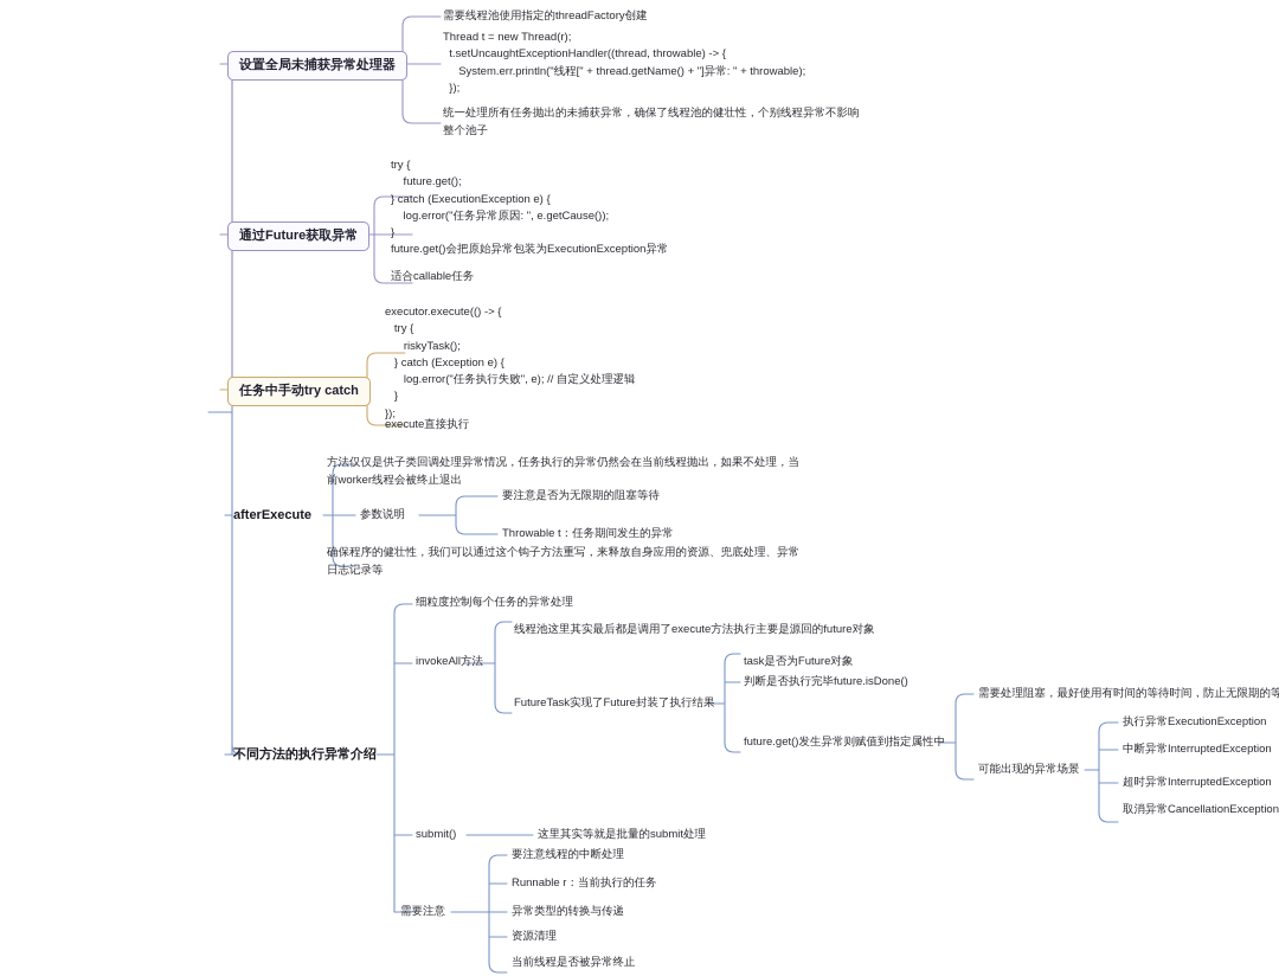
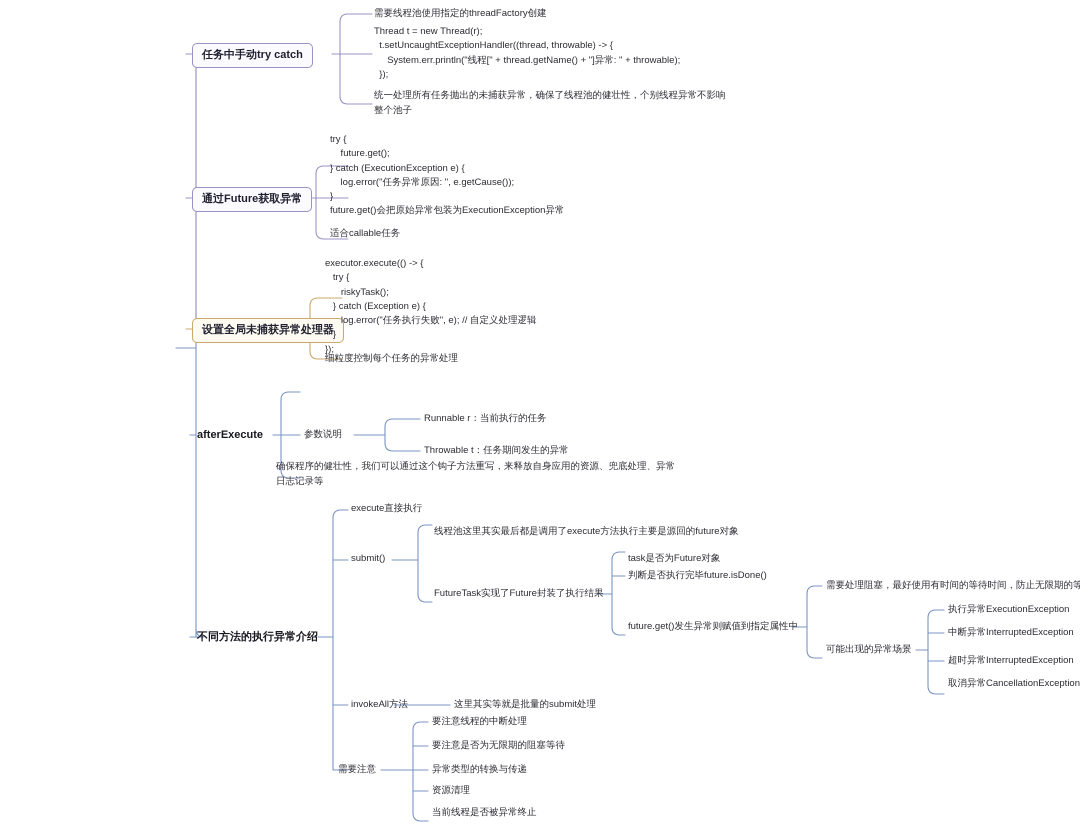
- 设置全局未捕获异常处理器
+ 任务中手动try catch
  需要线程池使用指定的threadFactory创建
  Thread t = new Thread(r);
  t.setUncaughtExceptionHandler((thread, throwable) -> {
  System.err.println("线程[" + thread.getName() + "]异常: " + throwable);
  });
  统一处理所有任务抛出的未捕获异常，确保了线程池的健壮性，个别线程异常不影响
  整个池子
  通过Future获取异常
  try {
  future.get();
  } catch (ExecutionException e) {
  log.error("任务异常原因: ", e.getCause());
  }
  future.get()会把原始异常包装为ExecutionException异常
  适合callable任务
- 任务中手动try catch
+ 设置全局未捕获异常处理器
  executor.execute(() -> {
  try {
  riskyTask();
  } catch (Exception e) {
  log.error("任务执行失败", e); // 自定义处理逻辑
  }
  });
- execute直接执行
+ 细粒度控制每个任务的异常处理
  afterExecute
- 方法仅仅是供子类回调处理异常情况，任务执行的异常仍然会在当前线程抛出，如果不处理，当
- 前worker线程会被终止退出
  参数说明
- 要注意是否为无限期的阻塞等待
+ Runnable r：当前执行的任务
  Throwable t：任务期间发生的异常
  确保程序的健壮性，我们可以通过这个钩子方法重写，来释放自身应用的资源、兜底处理、异常
  日志记录等
  不同方法的执行异常介绍
- 细粒度控制每个任务的异常处理
+ execute直接执行
- invokeAll方法
+ submit()
  线程池这里其实最后都是调用了execute方法执行主要是源回的future对象
  FutureTask实现了Future封装了执行结果
  task是否为Future对象
  判断是否执行完毕future.isDone()
  future.get()发生异常则赋值到指定属性中
  需要处理阻塞，最好使用有时间的等待时间，防止无限期的等
  可能出现的异常场景
  执行异常ExecutionException
  中断异常InterruptedException
  超时异常InterruptedException
  取消异常CancellationException
- submit()
+ invokeAll方法
  这里其实等就是批量的submit处理
  需要注意
  要注意线程的中断处理
- Runnable r：当前执行的任务
+ 要注意是否为无限期的阻塞等待
  异常类型的转换与传递
  资源清理
  当前线程是否被异常终止
